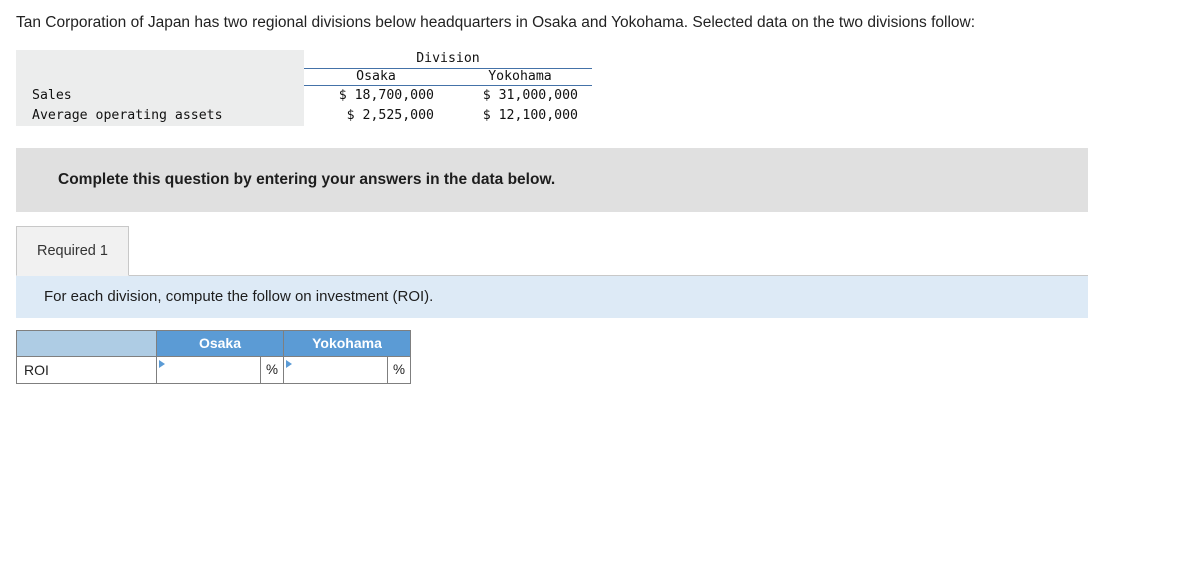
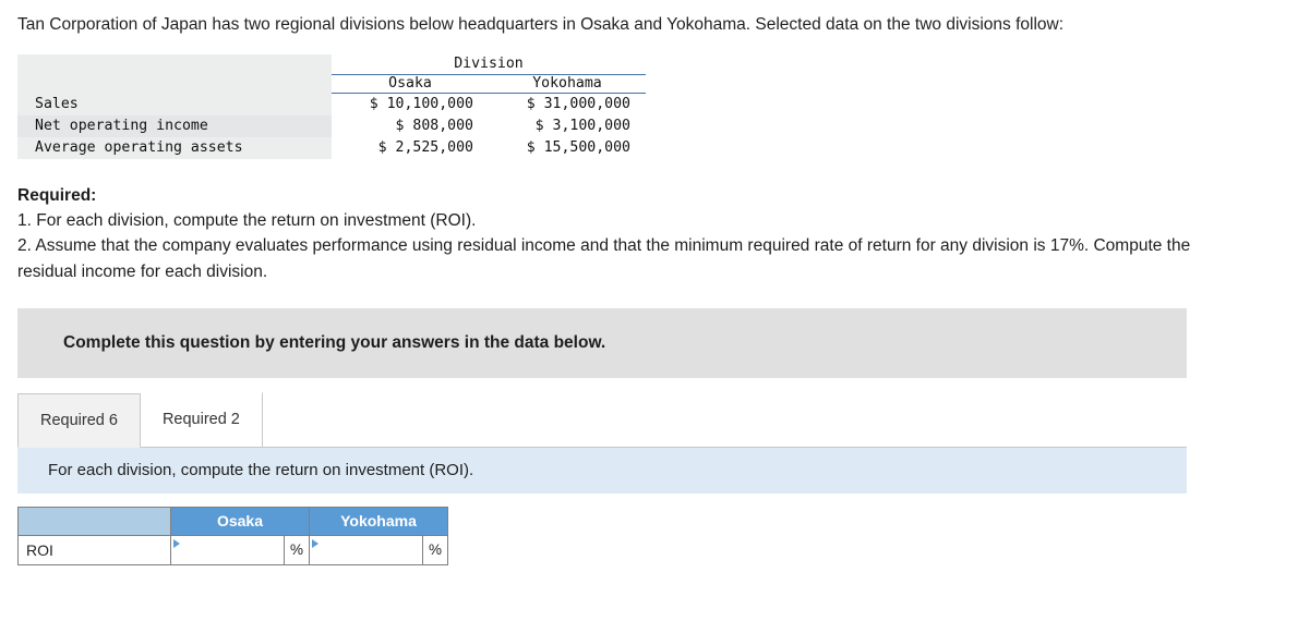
  Tan Corporation of Japan has two regional divisions below headquarters in Osaka and Yokohama. Selected data on the two divisions follow:
  	Division
  	Osaka	Yokohama
- Sales	$ 18,700,000	$ 31,000,000
+ Sales	$ 10,100,000	$ 31,000,000
+ Net operating income	$ 808,000	$ 3,100,000
- Average operating assets	$ 2,525,000	$ 12,100,000
+ Average operating assets	$ 2,525,000	$ 15,500,000
+ Required:
+ 1. For each division, compute the return on investment (ROI).
+ 2. Assume that the company evaluates performance using residual income and that the minimum required rate of return for any division is 17%. Compute the residual income for each division.
  Complete this question by entering your answers in the data below.
- Required 1
+ Required 6
+ Required 2
- For each division, compute the follow on investment (ROI).
+ For each division, compute the return on investment (ROI).
  	Osaka	Yokohama
  ROI		%		%
